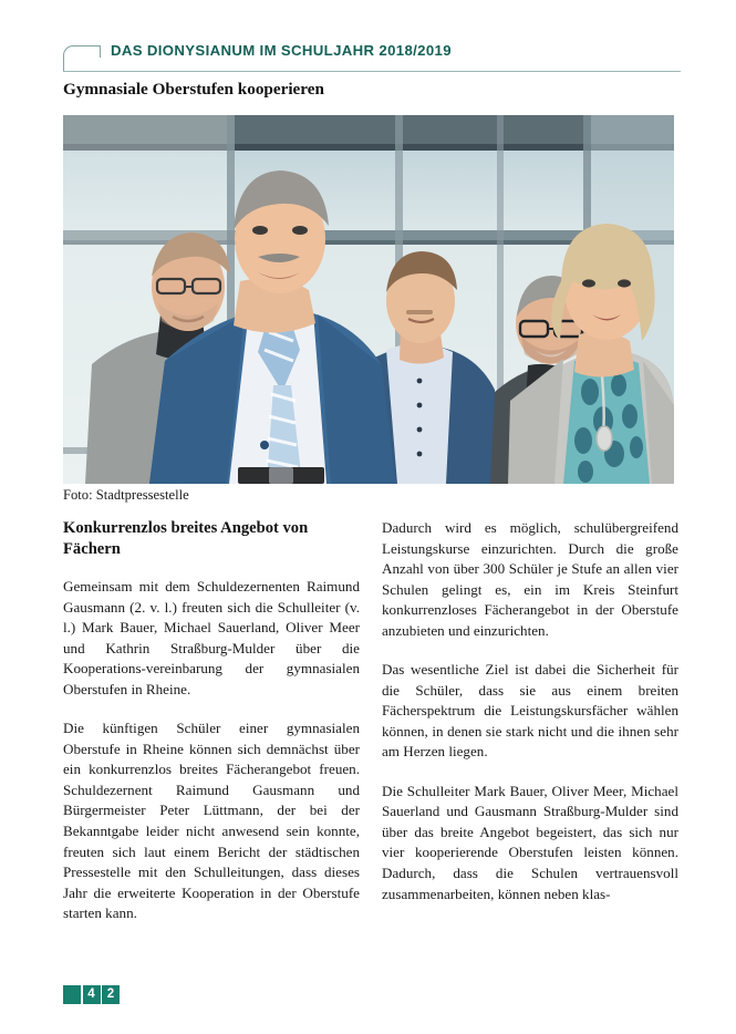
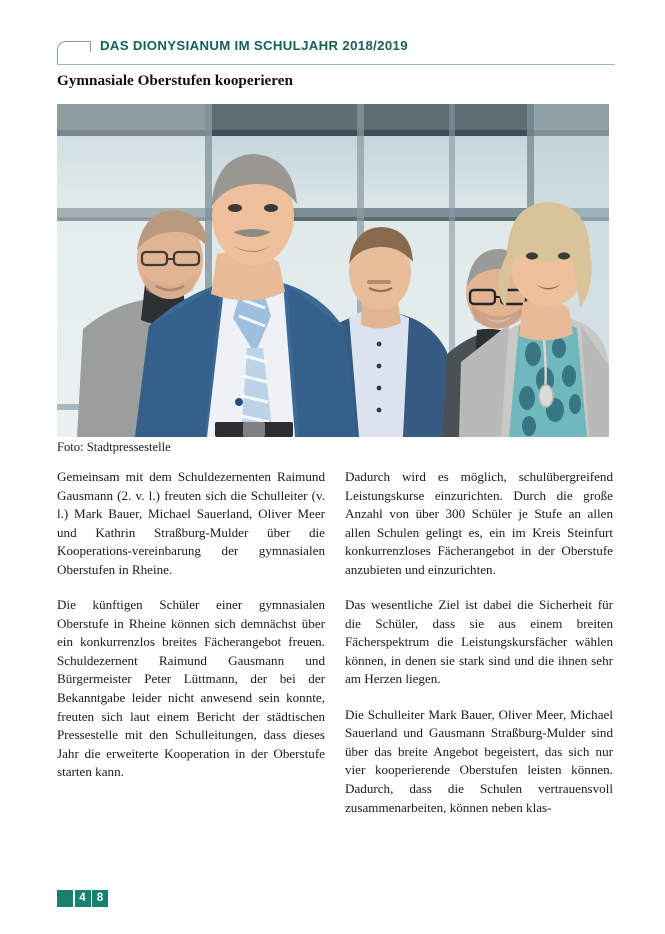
  DAS DIONYSIANUM IM SCHULJAHR 2018/2019
  Gymnasiale Oberstufen kooperieren
  Foto: Stadtpressestelle
- Konkurrenzlos breites Angebot von Fächern
  Gemeinsam mit dem Schuldezernenten Raimund Gausmann (2. v. l.) freuten sich die Schulleiter (v. l.) Mark Bauer, Michael Sauerland, Oliver Meer und Kathrin Straßburg-Mulder über die Kooperations-vereinbarung der gymnasialen Oberstufen in Rheine.
  Die künftigen Schüler einer gymnasialen Oberstufe in Rheine können sich demnächst über ein konkurrenzlos breites Fächerangebot freuen. Schuldezernent Raimund Gausmann und Bürgermeister Peter Lüttmann, der bei der Bekanntgabe leider nicht anwesend sein konnte, freuten sich laut einem Bericht der städtischen Pressestelle mit den Schulleitungen, dass dieses Jahr die erweiterte Kooperation in der Oberstufe starten kann.
- Dadurch wird es möglich, schulübergreifend Leistungskurse einzurichten. Durch die große Anzahl von über 300 Schüler je Stufe an allen vier Schulen gelingt es, ein im Kreis Steinfurt konkurrenzloses Fächerangebot in der Oberstufe anzubieten und einzurichten.
+ Dadurch wird es möglich, schulübergreifend Leistungskurse einzurichten. Durch die große Anzahl von über 300 Schüler je Stufe an allen allen Schulen gelingt es, ein im Kreis Steinfurt konkurrenzloses Fächerangebot in der Oberstufe anzubieten und einzurichten.
- Das wesentliche Ziel ist dabei die Sicherheit für die Schüler, dass sie aus einem breiten Fächerspektrum die Leistungskursfächer wählen können, in denen sie stark nicht und die ihnen sehr am Herzen liegen.
+ Das wesentliche Ziel ist dabei die Sicherheit für die Schüler, dass sie aus einem breiten Fächerspektrum die Leistungskursfächer wählen können, in denen sie stark sind und die ihnen sehr am Herzen liegen.
  Die Schulleiter Mark Bauer, Oliver Meer, Michael Sauerland und Gausmann Straßburg-Mulder sind über das breite Angebot begeistert, das sich nur vier kooperierende Oberstufen leisten können. Dadurch, dass die Schulen vertrauensvoll zusammenarbeiten, können neben klas-
  4
- 2
+ 8
